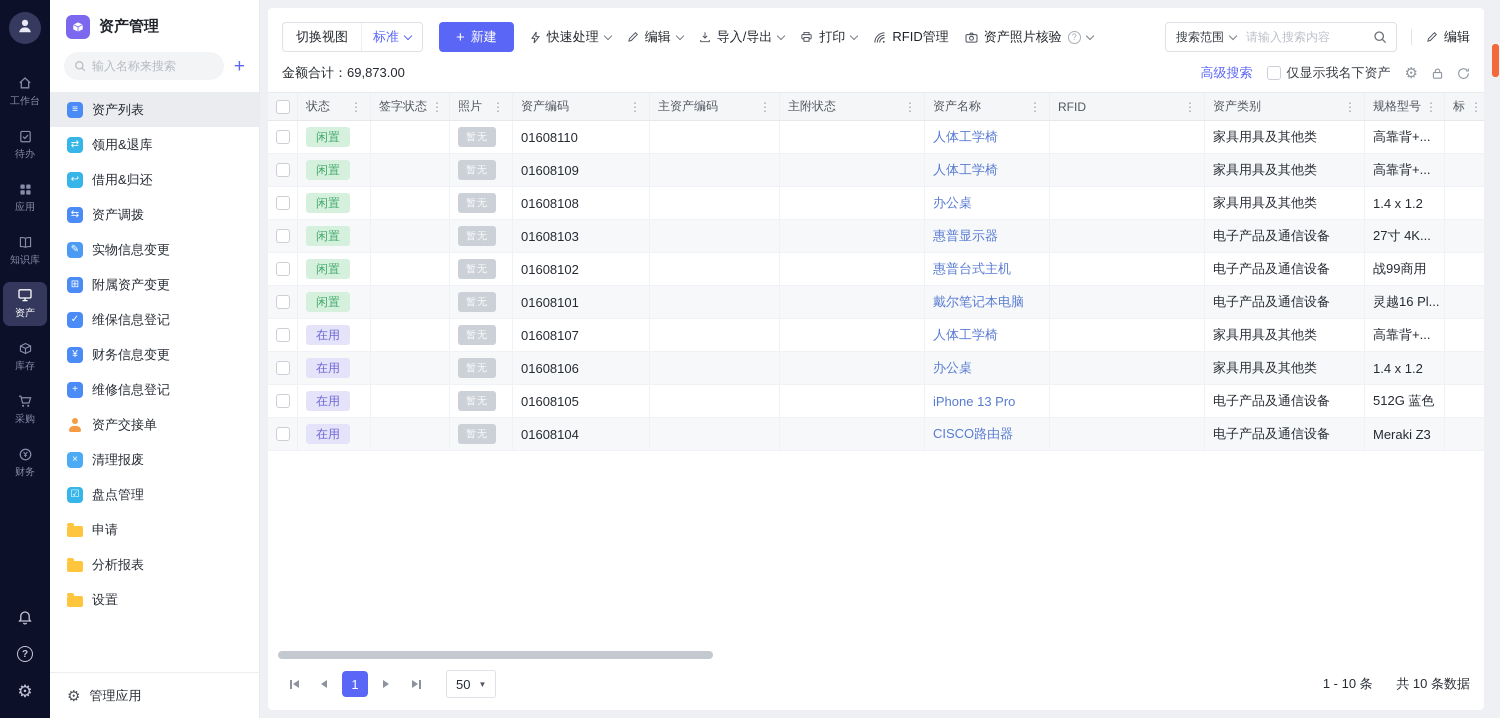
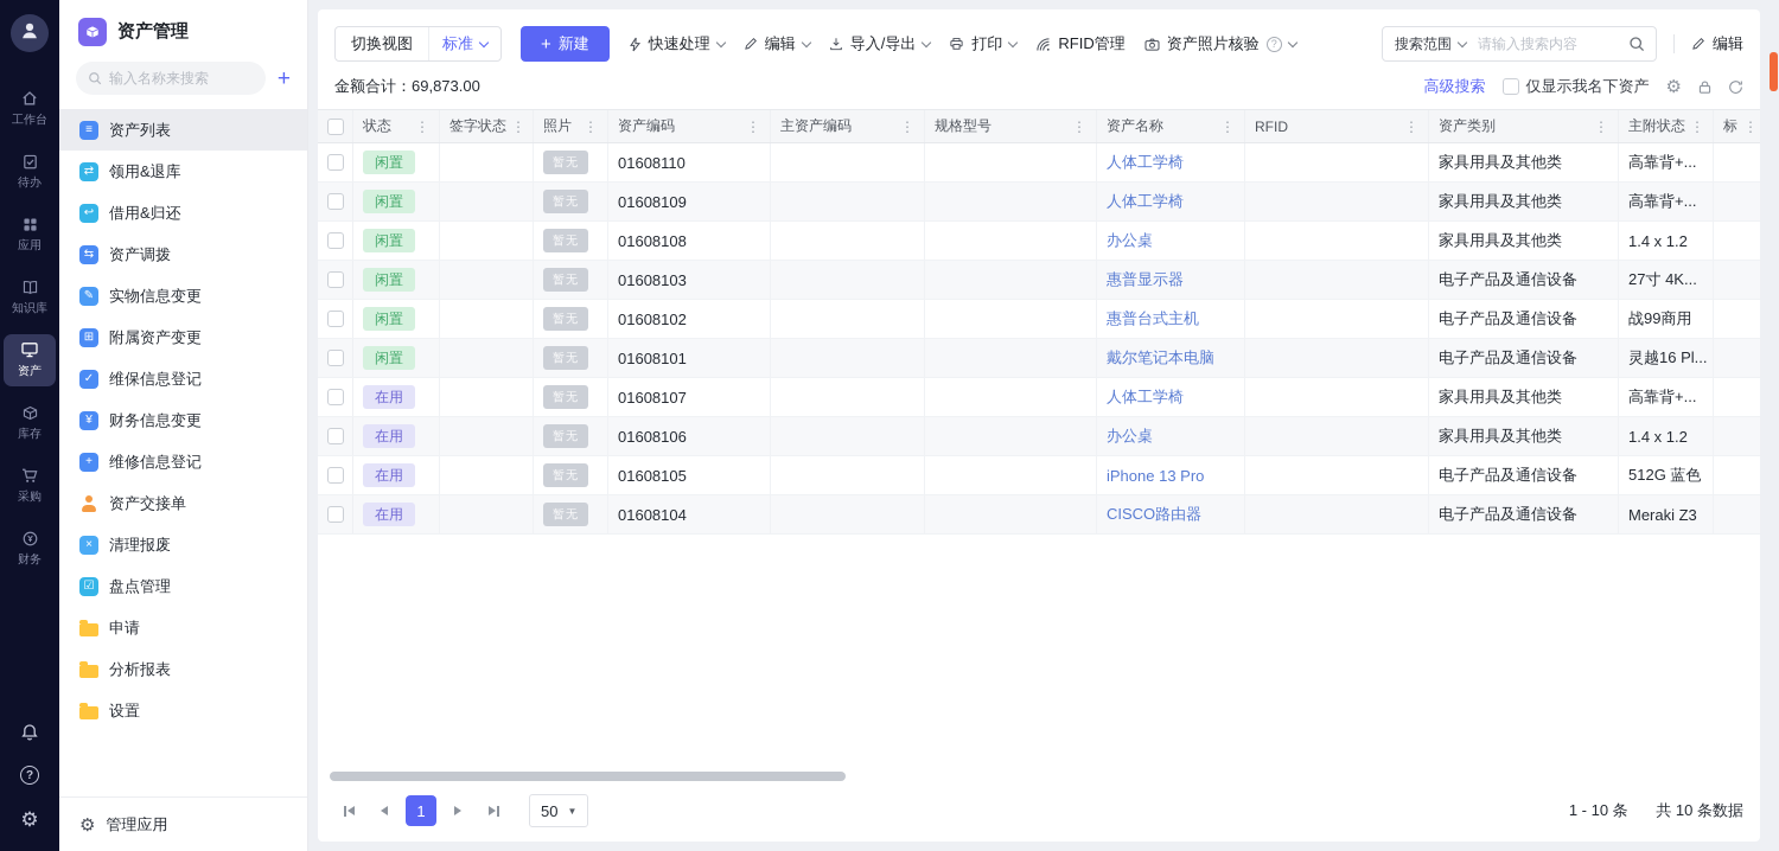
  工作台
  待办
  应用
  知识库
  资产
  库存
  采购
  财务
  ?
  ⚙
  资产管理
  输入名称来搜索
  +
  ≡
  资产列表
  ⇄
  领用&退库
  ↩
  借用&归还
  ⇆
  资产调拨
  ✎
  实物信息变更
  ⊞
  附属资产变更
  ✓
  维保信息登记
  ¥
  财务信息变更
  +
  维修信息登记
  资产交接单
  ×
  清理报废
  ☑
  盘点管理
  申请
  分析报表
  设置
  ⚙
  管理应用
  切换视图
  标准
  +
  新建
  快速处理
  编辑
  导入/导出
  打印
  RFID管理
  资产照片核验
  ?
  搜索范围
  请输入搜索内容
  编辑
  金额合计：69,873.00
  高级搜索
  仅显示我名下资产
  ⚙
  状态
  ⋮
  签字状态
  ⋮
  照片
  ⋮
  资产编码
  ⋮
  主资产编码
  ⋮
- 主附状态
+ 规格型号
  ⋮
  资产名称
  ⋮
  RFID
  ⋮
  资产类别
  ⋮
- 规格型号
+ 主附状态
  ⋮
  标
  ⋮
  闲置
  暂无
  01608110
  人体工学椅
  家具用具及其他类
  高靠背+...
  闲置
  暂无
  01608109
  人体工学椅
  家具用具及其他类
  高靠背+...
  闲置
  暂无
  01608108
  办公桌
  家具用具及其他类
  1.4 x 1.2
  闲置
  暂无
  01608103
  惠普显示器
  电子产品及通信设备
  27寸 4K...
  闲置
  暂无
  01608102
  惠普台式主机
  电子产品及通信设备
  战99商用
  闲置
  暂无
  01608101
  戴尔笔记本电脑
  电子产品及通信设备
  灵越16 Pl...
  在用
  暂无
  01608107
  人体工学椅
  家具用具及其他类
  高靠背+...
  在用
  暂无
  01608106
  办公桌
  家具用具及其他类
  1.4 x 1.2
  在用
  暂无
  01608105
  iPhone 13 Pro
  电子产品及通信设备
  512G 蓝色
  在用
  暂无
  01608104
  CISCO路由器
  电子产品及通信设备
  Meraki Z3
  1
  50
  ▼
  1 - 10 条 共 10 条数据
